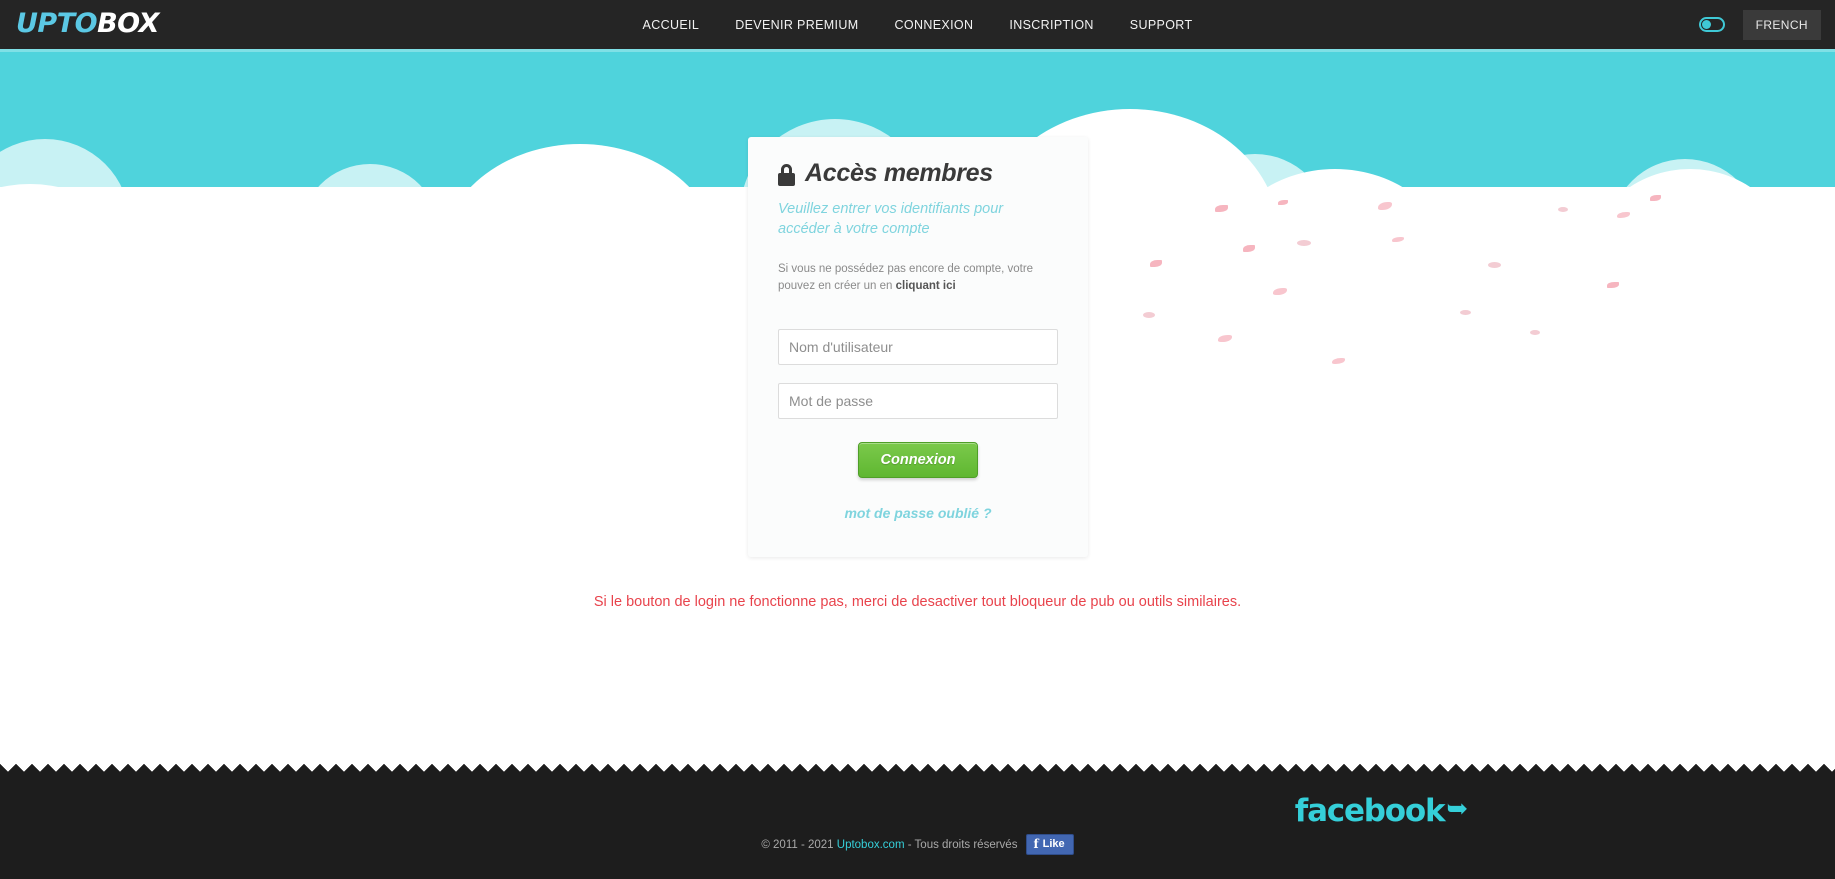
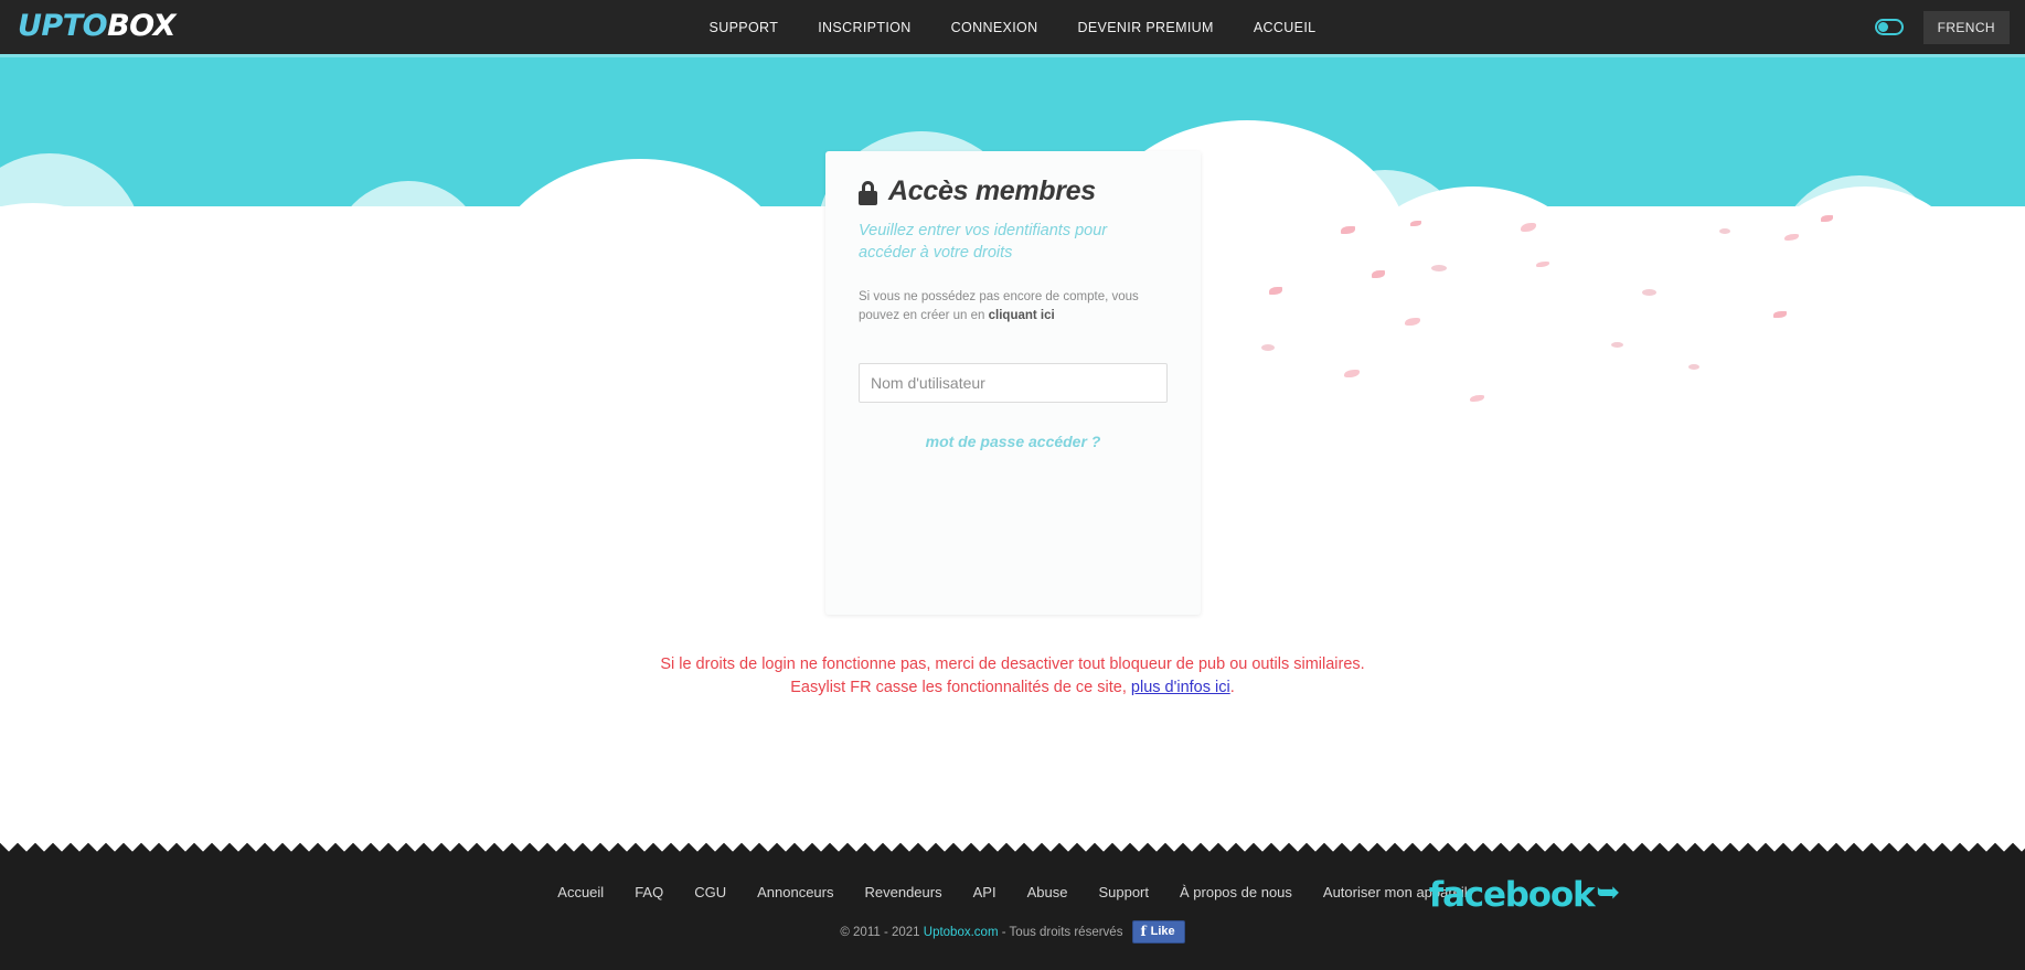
  UPTOBOX
- ACCUEIL
+ SUPPORT
- DEVENIR PREMIUM
+ INSCRIPTION
  CONNEXION
- INSCRIPTION
+ DEVENIR PREMIUM
- SUPPORT
+ ACCUEIL
  FRENCH
  Accès membres
- Veuillez entrer vos identifiants pour accéder à votre compte
+ Veuillez entrer vos identifiants pour accéder à votre droits
- Si vous ne possédez pas encore de compte, votre pouvez en créer un en cliquant ici
+ Si vous ne possédez pas encore de compte, vous pouvez en créer un en cliquant ici
  Nom d'utilisateur
- Mot de passe
- Connexion
- mot de passe oublié ?
+ mot de passe accéder ?
- Si le bouton de login ne fonctionne pas, merci de desactiver tout bloqueur de pub ou outils similaires.
+ Si le droits de login ne fonctionne pas, merci de desactiver tout bloqueur de pub ou outils similaires.
+ Easylist FR casse les fonctionnalités de ce site, plus d'infos ici.
+ Accueil
+ FAQ
+ CGU
+ Annonceurs
+ Revendeurs
+ API
+ Abuse
+ Support
+ À propos de nous
+ Autoriser mon appareil
  facebook
  ➥
  © 2011 - 2021 Uptobox.com - Tous droits réservés
  f
  Like
